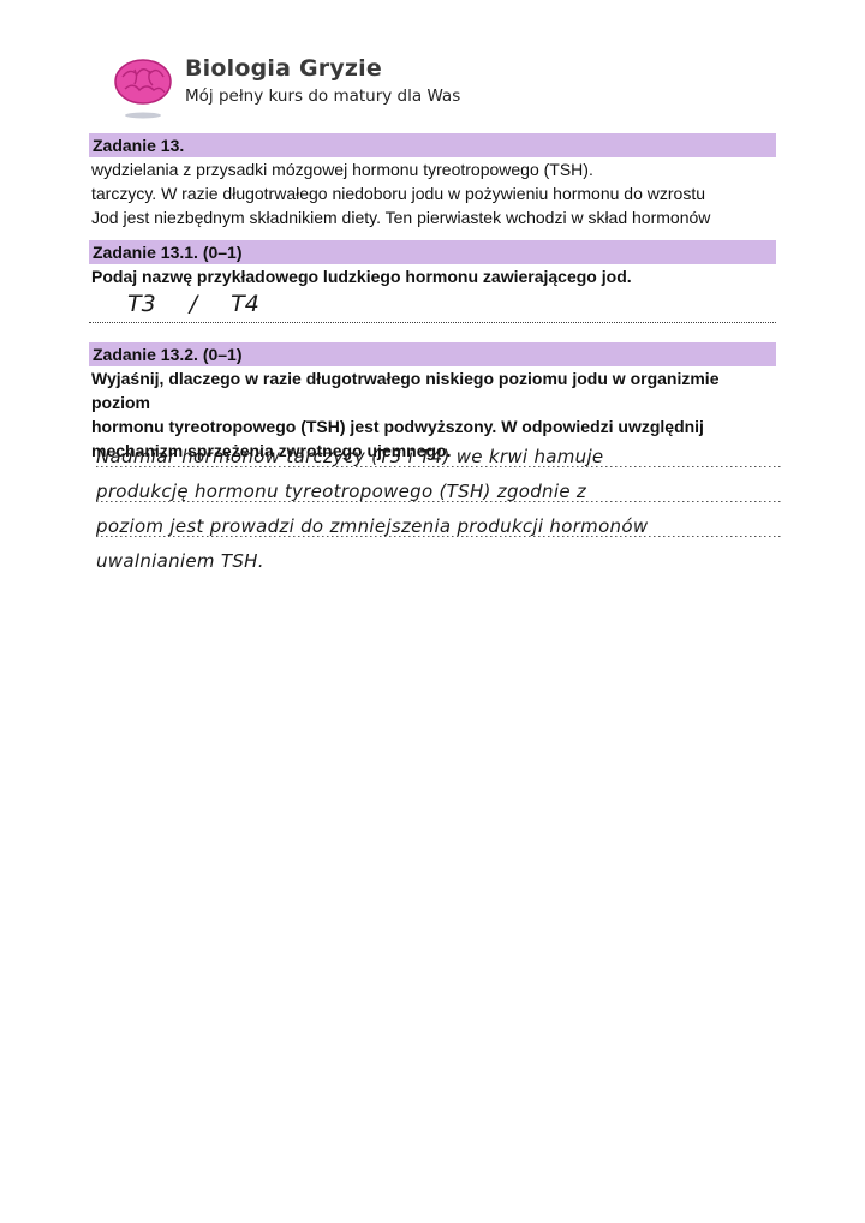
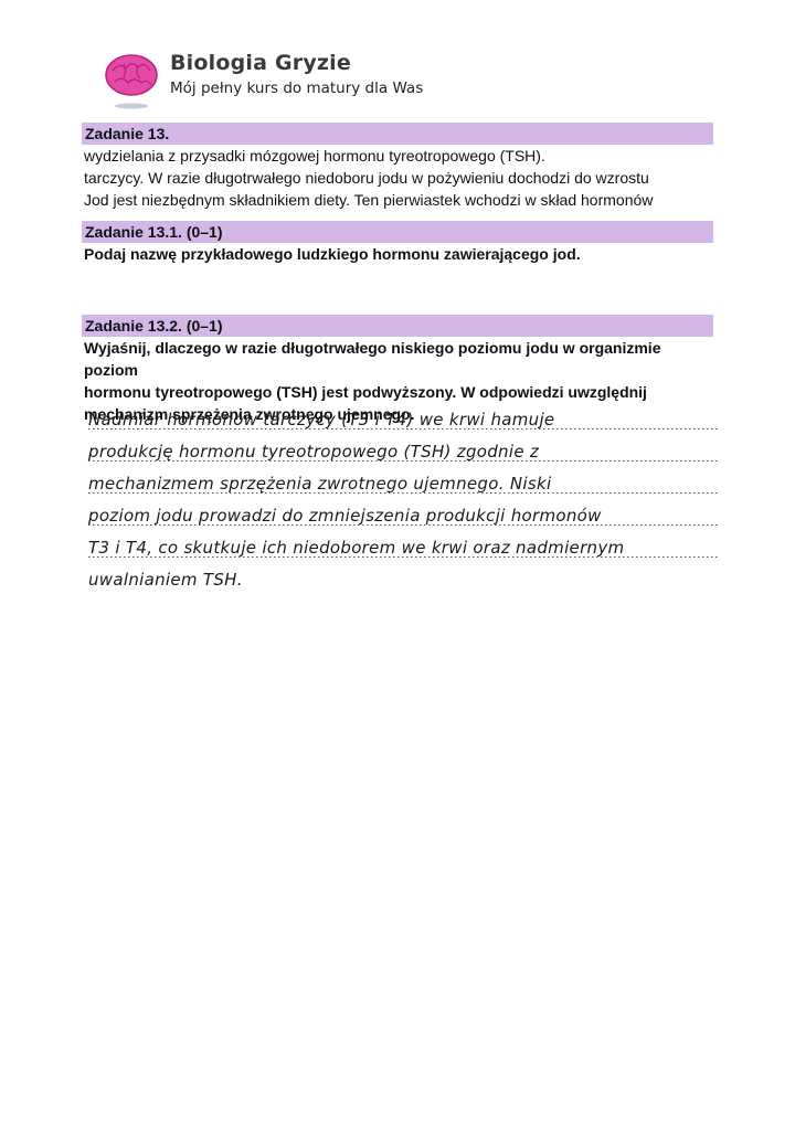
  Biologia Gryzie
  Mój pełny kurs do matury dla Was
  Zadanie 13.
  wydzielania z przysadki mózgowej hormonu tyreotropowego (TSH).
- tarczycy. W razie długotrwałego niedoboru jodu w pożywieniu hormonu do wzrostu
+ tarczycy. W razie długotrwałego niedoboru jodu w pożywieniu dochodzi do wzrostu
  Jod jest niezbędnym składnikiem diety. Ten pierwiastek wchodzi w skład hormonów
  Zadanie 13.1. (0–1)
  Podaj nazwę przykładowego ludzkiego hormonu zawierającego jod.
- T3 / T4
  Zadanie 13.2. (0–1)
  Wyjaśnij, dlaczego w razie długotrwałego niskiego poziomu jodu w organizmie poziom
  hormonu tyreotropowego (TSH) jest podwyższony. W odpowiedzi uwzględnij
  Nadmiar hormonów tarczycy (T3 i T4) we krwi hamuje
  produkcję hormonu tyreotropowego (TSH) zgodnie z
+ mechanizmem sprzężenia zwrotnego ujemnego. Niski
- poziom jest prowadzi do zmniejszenia produkcji hormonów
+ poziom jodu prowadzi do zmniejszenia produkcji hormonów
+ T3 i T4, co skutkuje ich niedoborem we krwi oraz nadmiernym
  uwalnianiem TSH.
